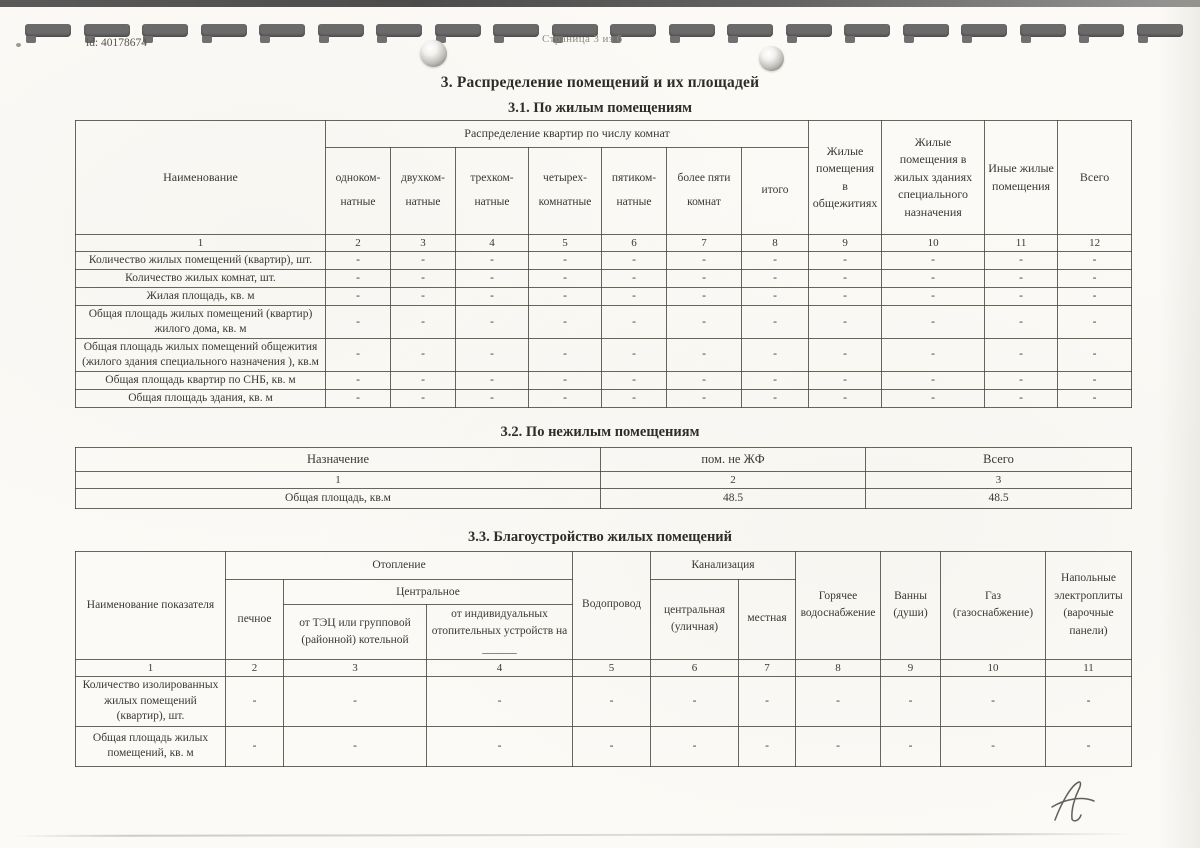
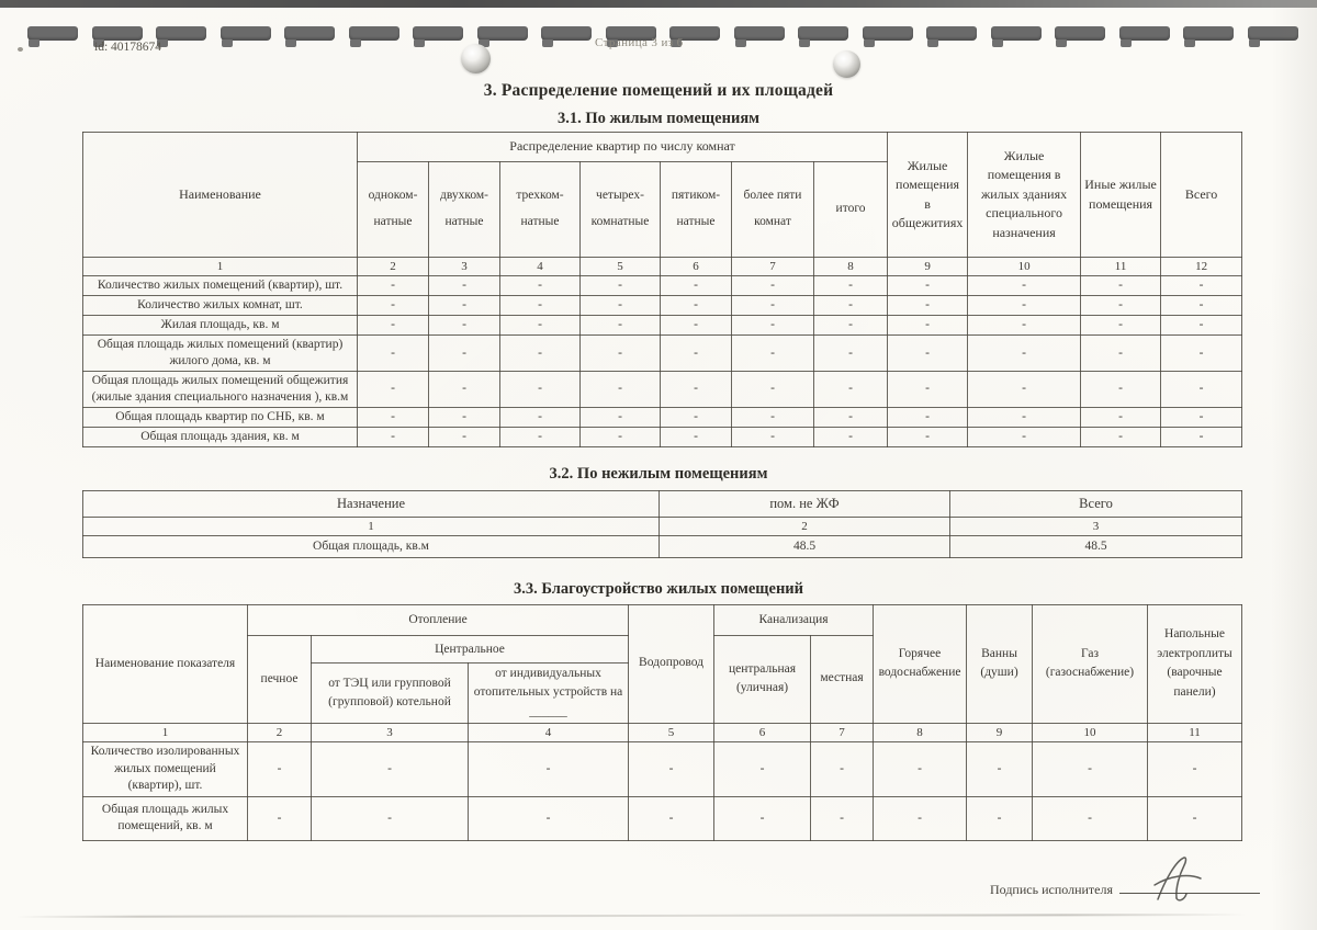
  id: 40178674
  Страница 3 из 6
  3. Распределение помещений и их площадей
  3.1. По жилым помещениям
  Наименование	Распределение квартир по числу комнат	Жилые помещения в общежитиях	Жилые помещения в жилых зданиях специального назначения	Иные жилые помещения	Всего
  	одноком-натные	двухком-натные	трехком-натные	четырех-комнатные	пятиком-натные	более пяти комнат	итого
  	1	2	3	4	5	6	7	8	9	10	11	12
  Количество жилых помещений (квартир), шт.	-	-	-	-	-	-	-	-	-	-	-
  Количество жилых комнат, шт.	-	-	-	-	-	-	-	-	-	-	-
  Жилая площадь, кв. м	-	-	-	-	-	-	-	-	-	-	-
  Общая площадь жилых помещений (квартир) жилого дома, кв. м	-	-	-	-	-	-	-	-	-	-	-
- Общая площадь жилых помещений общежития (жилого здания специального назначения ), кв.м	-	-	-	-	-	-	-	-	-	-	-
+ Общая площадь жилых помещений общежития (жилые здания специального назначения ), кв.м	-	-	-	-	-	-	-	-	-	-	-
  Общая площадь квартир по СНБ, кв. м	-	-	-	-	-	-	-	-	-	-	-
  Общая площадь здания, кв. м	-	-	-	-	-	-	-	-	-	-	-
  3.2. По нежилым помещениям
  Назначение	пом. не ЖФ	Всего
  	1	2	3
  Общая площадь, кв.м	48.5	48.5
  3.3. Благоустройство жилых помещений
  Наименование показателя	Отопление	Водопровод	Канализация	Горячее водоснабжение	Ванны (души)	Газ (газоснабжение)	Напольные электроплиты (варочные панели)
  печное	Центральное	центральная (уличная)	местная
- от ТЭЦ или групповой (районной) котельной	от индивидуальных отопительных устройств на ______
+ от ТЭЦ или групповой (групповой) котельной	от индивидуальных отопительных устройств на ______
  	1	2	3	4	5	6	7	8	9	10	11
  Количество изолированных жилых помещений (квартир), шт.	-	-	-	-	-	-	-	-	-	-
  Общая площадь жилых помещений, кв. м	-	-	-	-	-	-	-	-	-	-
+ Подпись исполнителя
